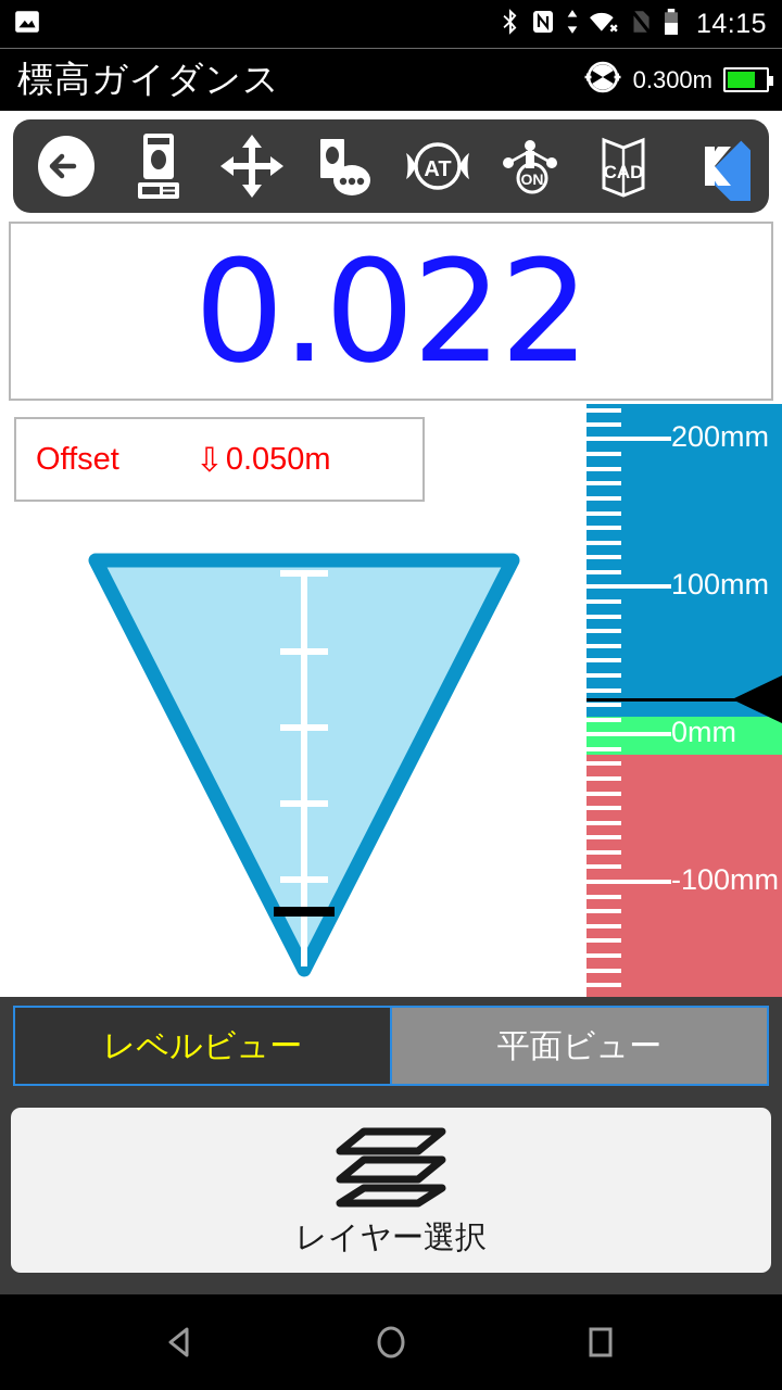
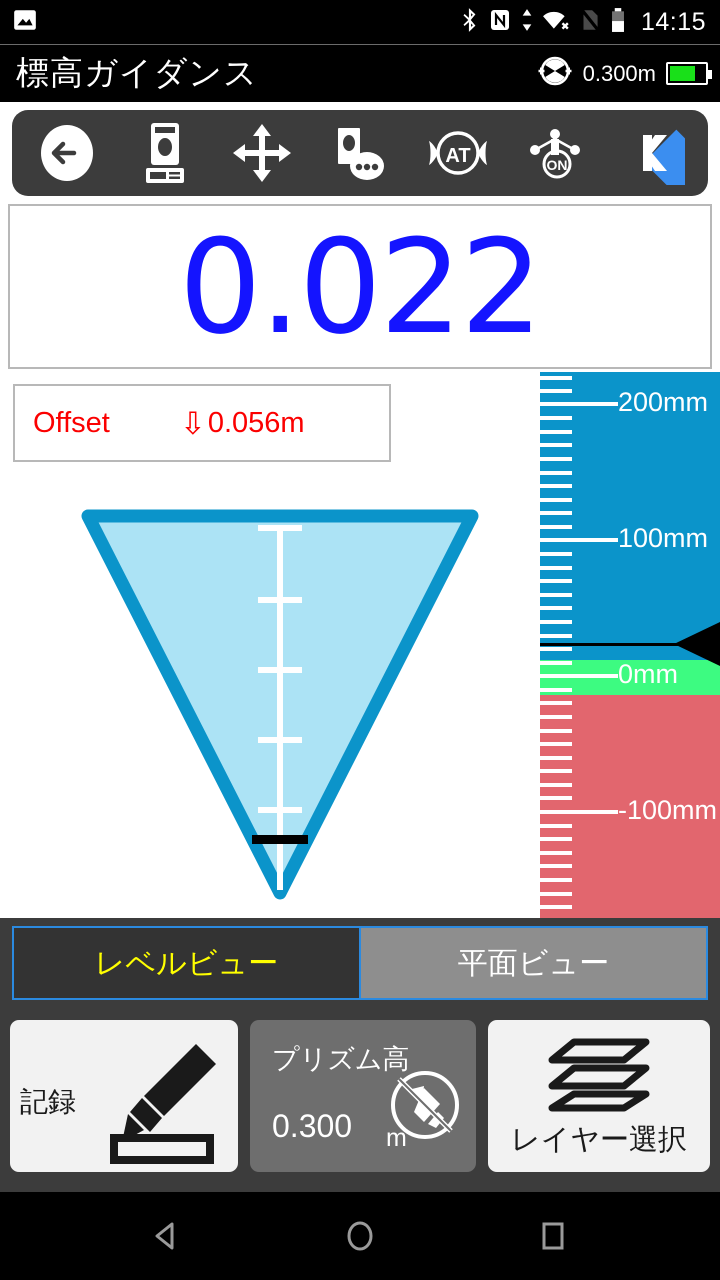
  14:15
  標高ガイダンス
  0.300m
  AT
  ON
- CAD
  0.022
  200mm
  100mm
  0mm
  -100mm
  Offset
  ⇩
- 0.050m
+ 0.056m
  レベルビュー
  平面ビュー
+ 記録
+ プリズム高
+ 0.300
+ m
  レイヤー選択
